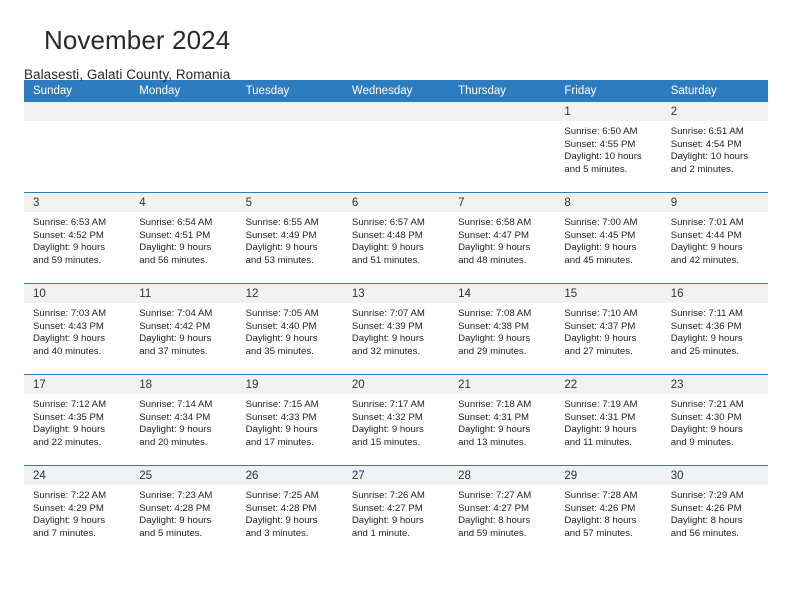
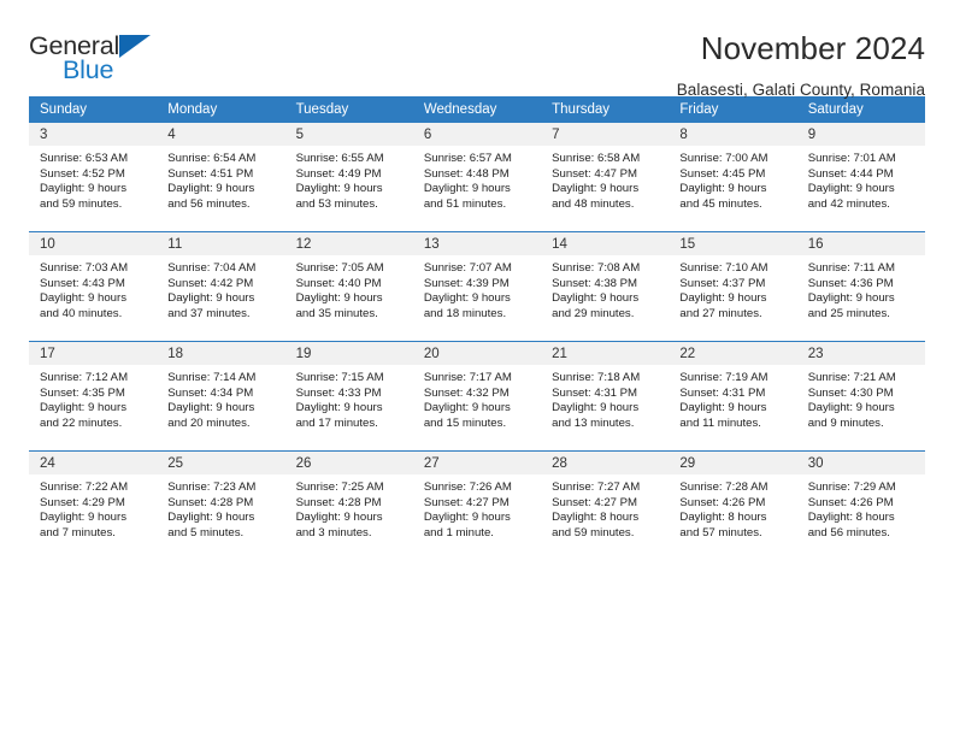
+ General
+ Blue
  November 2024
  Balasesti, Galati County, Romania
  Sunday	Monday	Tuesday	Wednesday	Thursday	Friday	Saturday
- 					1Sunrise: 6:50 AMSunset: 4:55 PMDaylight: 10 hoursand 5 minutes.	2Sunrise: 6:51 AMSunset: 4:54 PMDaylight: 10 hoursand 2 minutes.
  3Sunrise: 6:53 AMSunset: 4:52 PMDaylight: 9 hoursand 59 minutes.	4Sunrise: 6:54 AMSunset: 4:51 PMDaylight: 9 hoursand 56 minutes.	5Sunrise: 6:55 AMSunset: 4:49 PMDaylight: 9 hoursand 53 minutes.	6Sunrise: 6:57 AMSunset: 4:48 PMDaylight: 9 hoursand 51 minutes.	7Sunrise: 6:58 AMSunset: 4:47 PMDaylight: 9 hoursand 48 minutes.	8Sunrise: 7:00 AMSunset: 4:45 PMDaylight: 9 hoursand 45 minutes.	9Sunrise: 7:01 AMSunset: 4:44 PMDaylight: 9 hoursand 42 minutes.
- 10Sunrise: 7:03 AMSunset: 4:43 PMDaylight: 9 hoursand 40 minutes.	11Sunrise: 7:04 AMSunset: 4:42 PMDaylight: 9 hoursand 37 minutes.	12Sunrise: 7:05 AMSunset: 4:40 PMDaylight: 9 hoursand 35 minutes.	13Sunrise: 7:07 AMSunset: 4:39 PMDaylight: 9 hoursand 32 minutes.	14Sunrise: 7:08 AMSunset: 4:38 PMDaylight: 9 hoursand 29 minutes.	15Sunrise: 7:10 AMSunset: 4:37 PMDaylight: 9 hoursand 27 minutes.	16Sunrise: 7:11 AMSunset: 4:36 PMDaylight: 9 hoursand 25 minutes.
+ 10Sunrise: 7:03 AMSunset: 4:43 PMDaylight: 9 hoursand 40 minutes.	11Sunrise: 7:04 AMSunset: 4:42 PMDaylight: 9 hoursand 37 minutes.	12Sunrise: 7:05 AMSunset: 4:40 PMDaylight: 9 hoursand 35 minutes.	13Sunrise: 7:07 AMSunset: 4:39 PMDaylight: 9 hoursand 18 minutes.	14Sunrise: 7:08 AMSunset: 4:38 PMDaylight: 9 hoursand 29 minutes.	15Sunrise: 7:10 AMSunset: 4:37 PMDaylight: 9 hoursand 27 minutes.	16Sunrise: 7:11 AMSunset: 4:36 PMDaylight: 9 hoursand 25 minutes.
  17Sunrise: 7:12 AMSunset: 4:35 PMDaylight: 9 hoursand 22 minutes.	18Sunrise: 7:14 AMSunset: 4:34 PMDaylight: 9 hoursand 20 minutes.	19Sunrise: 7:15 AMSunset: 4:33 PMDaylight: 9 hoursand 17 minutes.	20Sunrise: 7:17 AMSunset: 4:32 PMDaylight: 9 hoursand 15 minutes.	21Sunrise: 7:18 AMSunset: 4:31 PMDaylight: 9 hoursand 13 minutes.	22Sunrise: 7:19 AMSunset: 4:31 PMDaylight: 9 hoursand 11 minutes.	23Sunrise: 7:21 AMSunset: 4:30 PMDaylight: 9 hoursand 9 minutes.
  24Sunrise: 7:22 AMSunset: 4:29 PMDaylight: 9 hoursand 7 minutes.	25Sunrise: 7:23 AMSunset: 4:28 PMDaylight: 9 hoursand 5 minutes.	26Sunrise: 7:25 AMSunset: 4:28 PMDaylight: 9 hoursand 3 minutes.	27Sunrise: 7:26 AMSunset: 4:27 PMDaylight: 9 hoursand 1 minute.	28Sunrise: 7:27 AMSunset: 4:27 PMDaylight: 8 hoursand 59 minutes.	29Sunrise: 7:28 AMSunset: 4:26 PMDaylight: 8 hoursand 57 minutes.	30Sunrise: 7:29 AMSunset: 4:26 PMDaylight: 8 hoursand 56 minutes.
